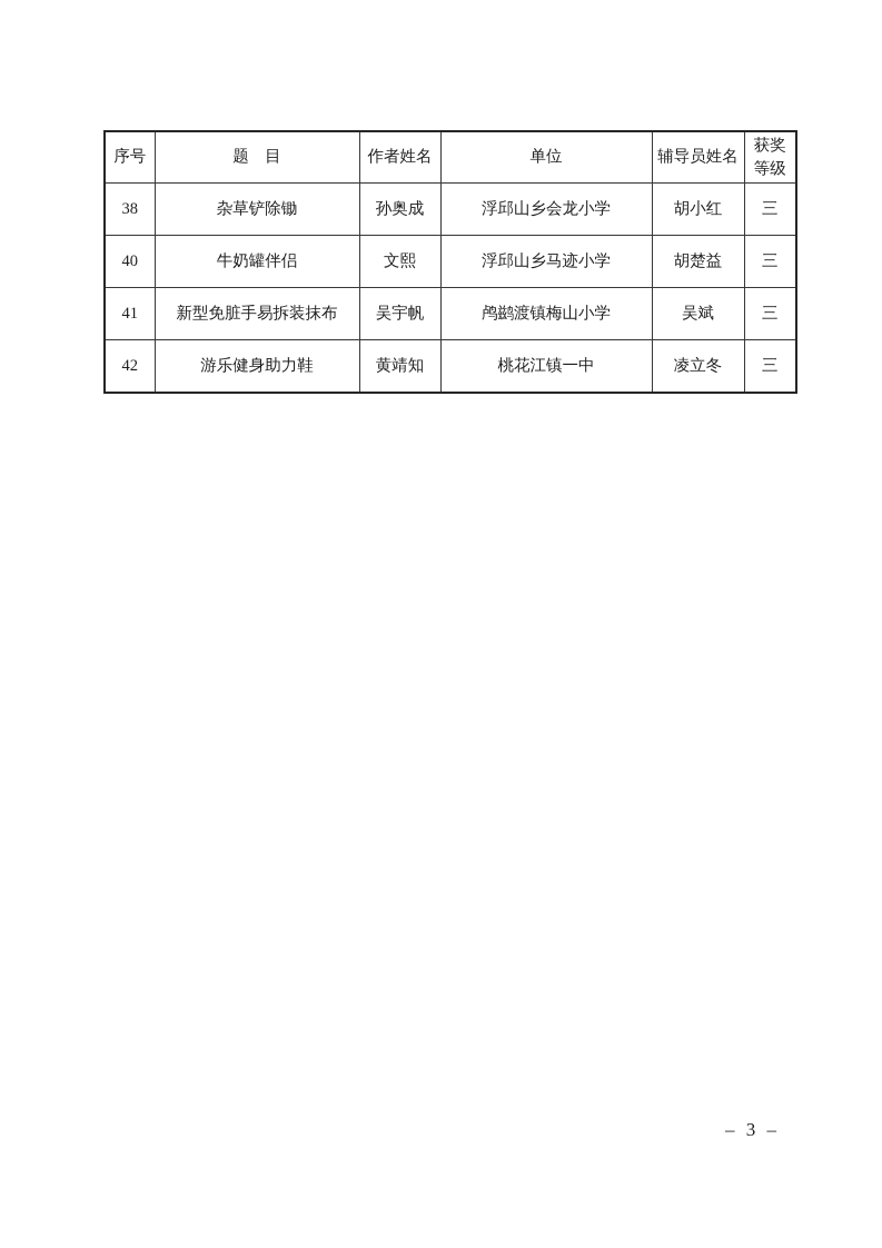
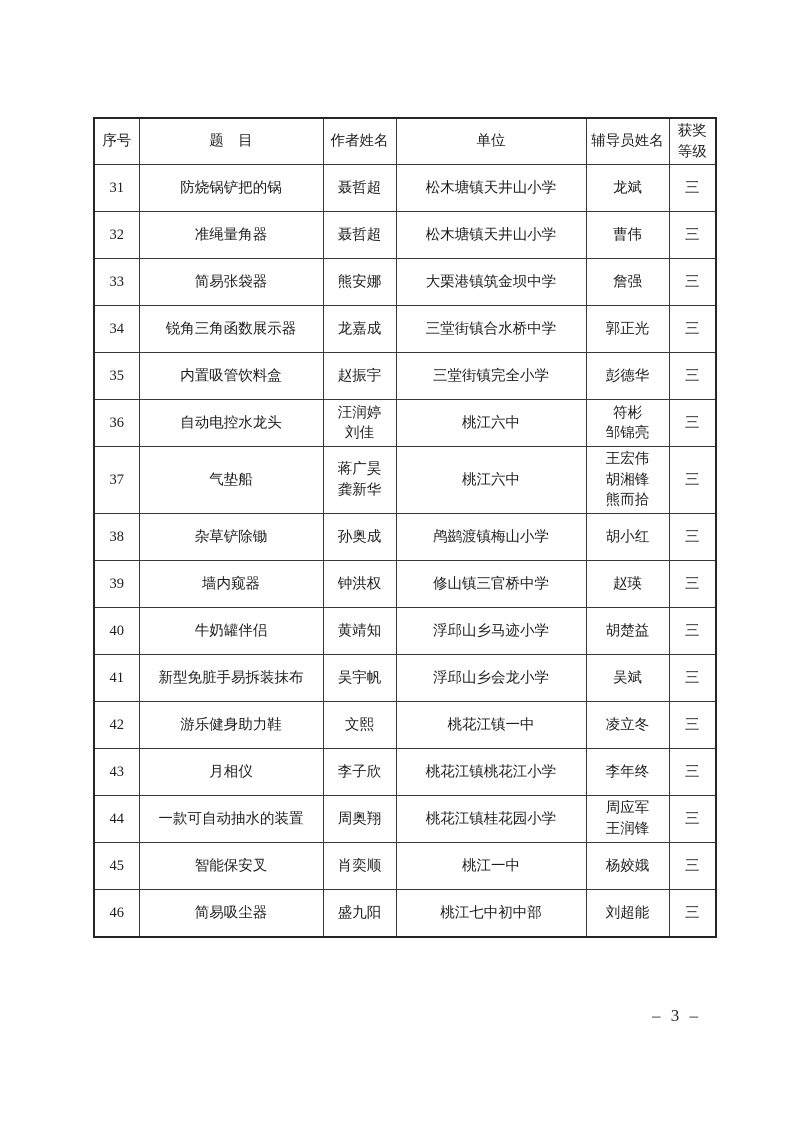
  序号	题 目	作者姓名	单位	辅导员姓名	获奖等级
+ 31	防烧锅铲把的锅	聂哲超	松木塘镇天井山小学	龙斌	三
+ 32	准绳量角器	聂哲超	松木塘镇天井山小学	曹伟	三
+ 33	简易张袋器	熊安娜	大栗港镇筑金坝中学	詹强	三
+ 34	锐角三角函数展示器	龙嘉成	三堂街镇合水桥中学	郭正光	三
+ 35	内置吸管饮料盒	赵振宇	三堂街镇完全小学	彭德华	三
+ 36	自动电控水龙头	汪润婷 刘佳	桃江六中	符彬 邹锦亮	三
+ 37	气垫船	蒋广昊 龚新华	桃江六中	王宏伟 胡湘锋 熊而拾	三
- 38	杂草铲除锄	孙奥成	浮邱山乡会龙小学	胡小红	三
+ 38	杂草铲除锄	孙奥成	鸬鹚渡镇梅山小学	胡小红	三
+ 39	墙内窥器	钟洪权	修山镇三官桥中学	赵瑛	三
- 40	牛奶罐伴侣	文熙	浮邱山乡马迹小学	胡楚益	三
+ 40	牛奶罐伴侣	黄靖知	浮邱山乡马迹小学	胡楚益	三
- 41	新型免脏手易拆装抹布	吴宇帆	鸬鹚渡镇梅山小学	吴斌	三
+ 41	新型免脏手易拆装抹布	吴宇帆	浮邱山乡会龙小学	吴斌	三
- 42	游乐健身助力鞋	黄靖知	桃花江镇一中	凌立冬	三
+ 42	游乐健身助力鞋	文熙	桃花江镇一中	凌立冬	三
+ 43	月相仪	李子欣	桃花江镇桃花江小学	李年终	三
+ 44	一款可自动抽水的装置	周奥翔	桃花江镇桂花园小学	周应军 王润锋	三
+ 45	智能保安叉	肖奕顺	桃江一中	杨姣娥	三
+ 46	简易吸尘器	盛九阳	桃江七中初中部	刘超能	三
  – 3 –
